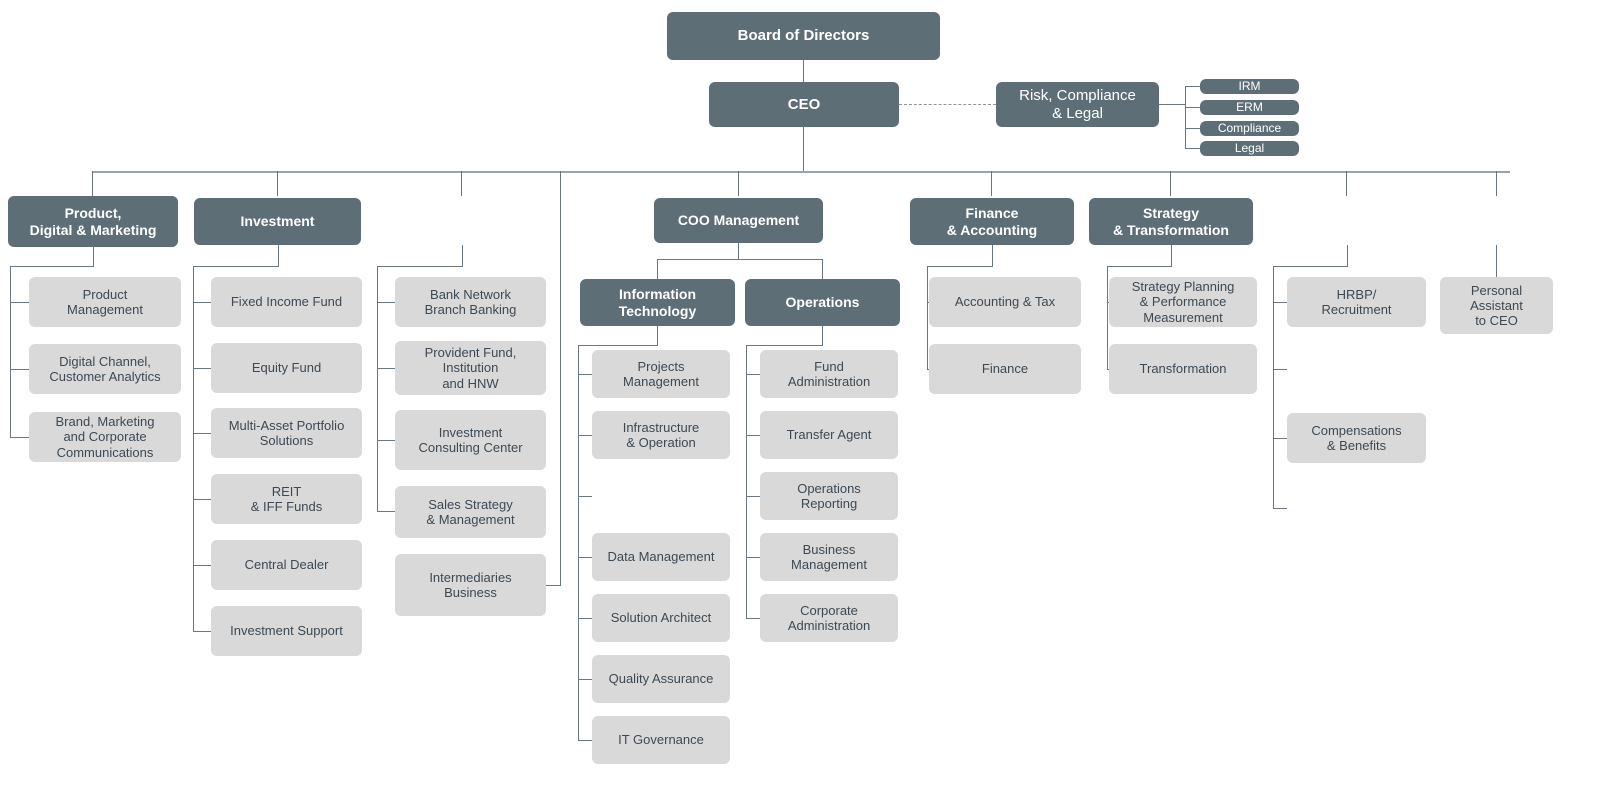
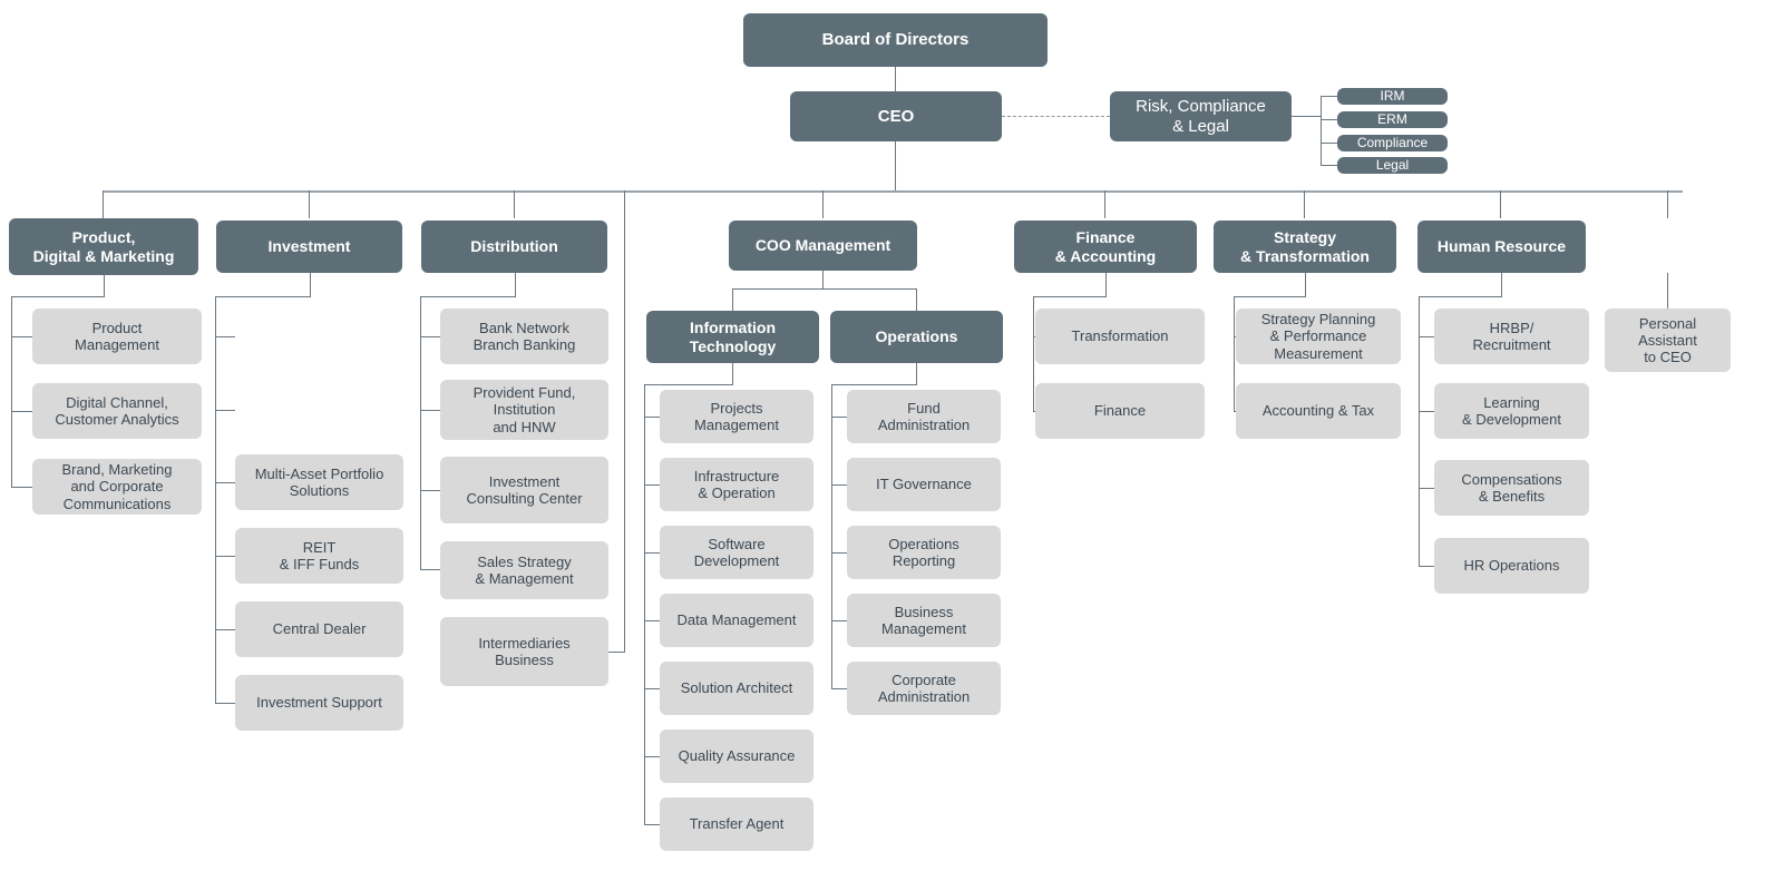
  Board of Directors
  CEO
  Risk, Compliance
  & Legal
  IRM
  ERM
  Compliance
  Legal
  Product,
  Digital & Marketing
  Product
  Management
  Digital Channel,
  Customer Analytics
  Brand, Marketing
  and Corporate
  Communications
  Investment
- Fixed Income Fund
- Equity Fund
  Multi-Asset Portfolio
  Solutions
  REIT
  & IFF Funds
  Central Dealer
  Investment Support
+ Distribution
  Bank Network
  Branch Banking
  Provident Fund,
  Institution
  and HNW
  Investment
  Consulting Center
  Sales Strategy
  & Management
  Intermediaries
  Business
  COO Management
  Information
  Technology
  Projects
  Management
  Infrastructure
  & Operation
+ Software
+ Development
  Data Management
  Solution Architect
  Quality Assurance
- IT Governance
+ Transfer Agent
  Operations
  Fund
  Administration
- Transfer Agent
+ IT Governance
  Operations
  Reporting
  Business
  Management
  Corporate
  Administration
  Finance
  & Accounting
- Accounting & Tax
+ Transformation
  Finance
  Strategy
  & Transformation
  Strategy Planning
  & Performance
  Measurement
- Transformation
+ Accounting & Tax
+ Human Resource
  HRBP/
  Recruitment
+ Learning
+ & Development
  Compensations
  & Benefits
+ HR Operations
  Personal
  Assistant
  to CEO
